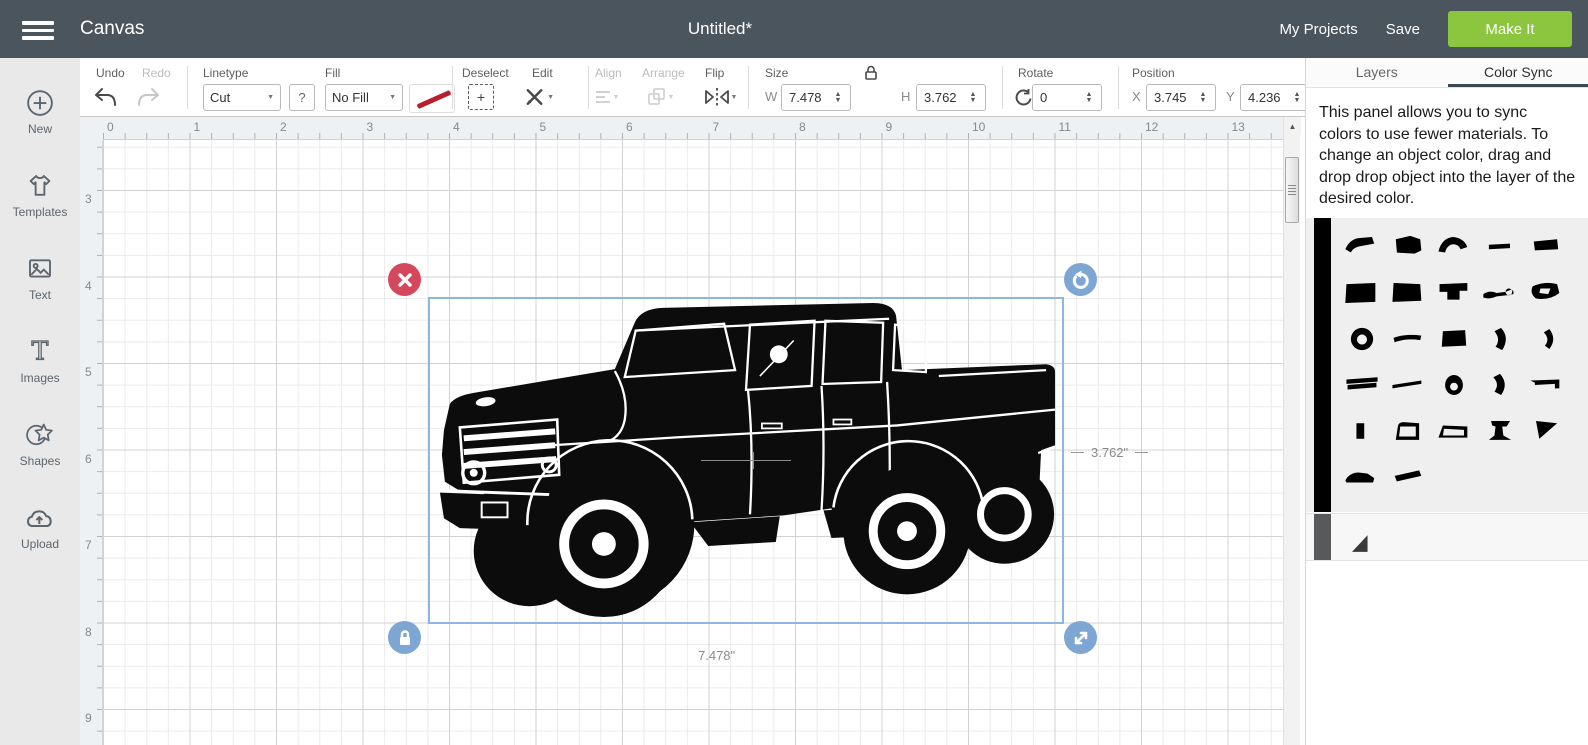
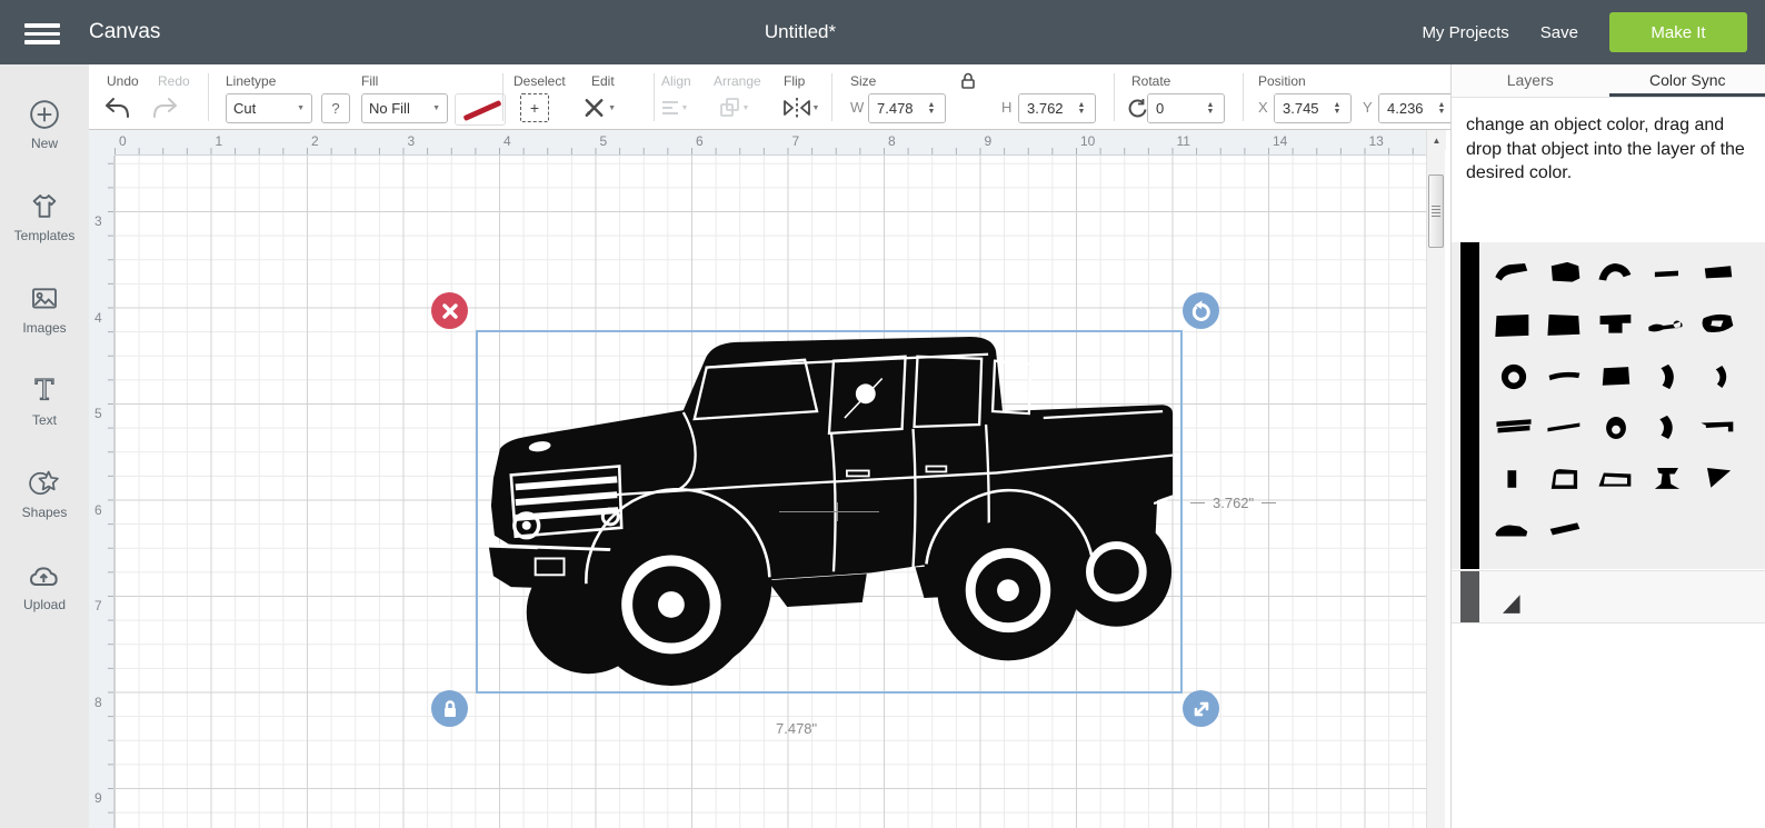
  Canvas
  Untitled*
  My Projects
  Save
  Make It
  New
  Templates
- Text
+ Images
  T
- Images
+ Text
  Shapes
  Upload
  Undo
  Redo
  Linetype
  Cut
  ?
  Fill
  No Fill
  Deselect
  +
  Edit
  Align
  Arrange
  Flip
  Size
  W
  7.478
  H
  3.762
  Rotate
  0
  Position
  X
  3.745
  Y
  4.236
  0
  1
  2
  3
  4
  5
  6
  7
  8
  9
  10
  11
- 12
+ 14
  13
  3
  4
  5
  6
  7
  8
  9
  3.762"
  7.478"
  ▲
  Layers
  Color Sync
- This panel allows you to sync
- colors to use fewer materials. To
  change an object color, drag and
- drop drop object into the layer of the
+ drop that object into the layer of the
  desired color.
